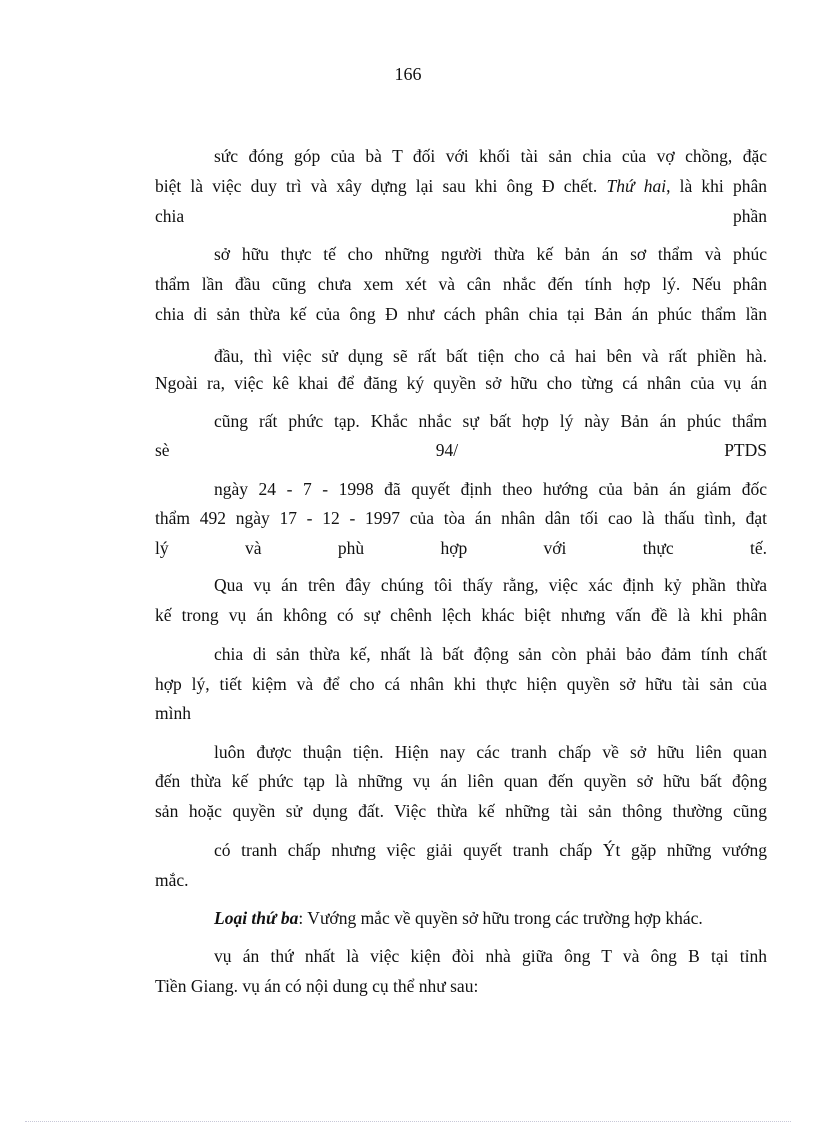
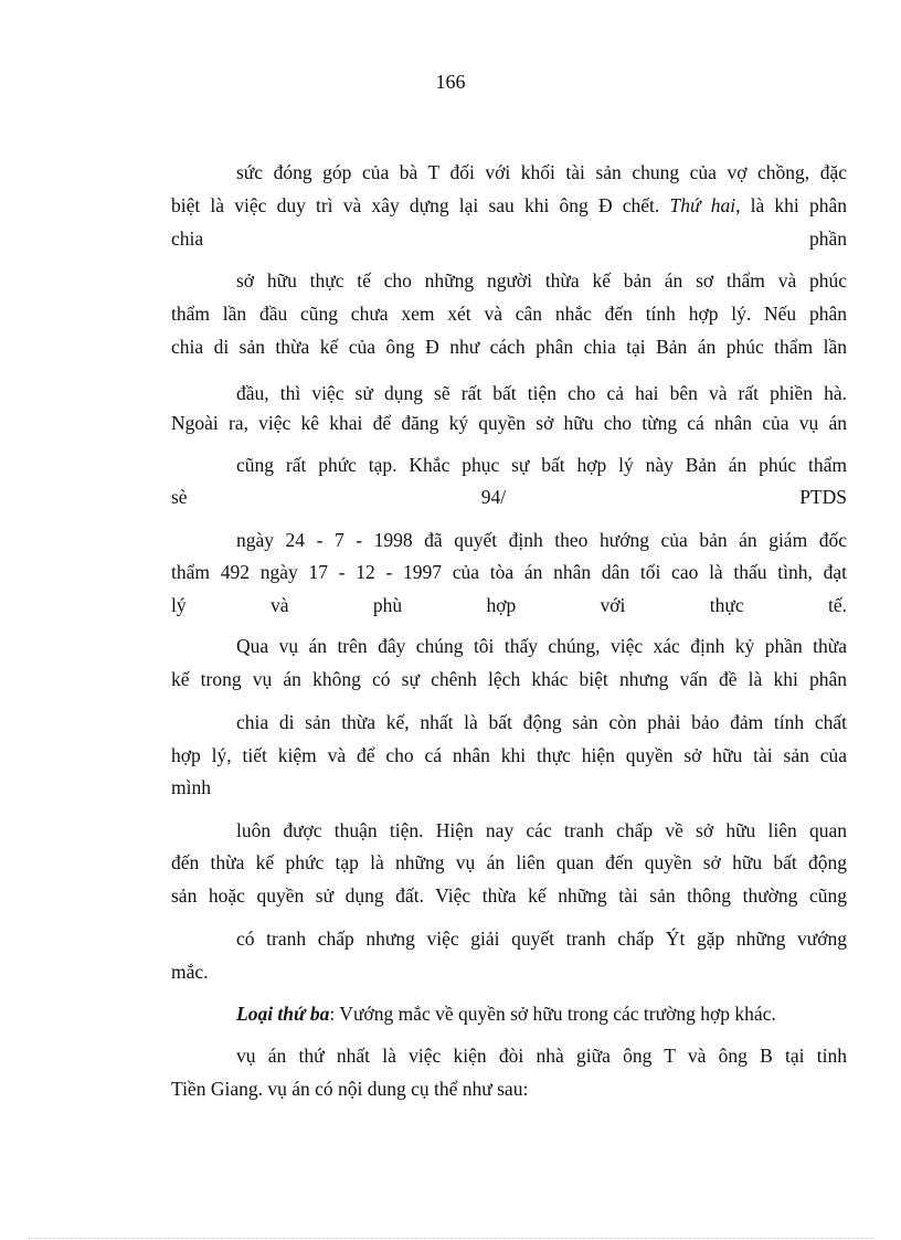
  166
- sức đóng góp của bà T đối với khối tài sản chia của vợ chồng, đặc
+ sức đóng góp của bà T đối với khối tài sản chung của vợ chồng, đặc
  biệt là việc duy trì và xây dựng lại sau khi ông Đ chết. Thứ hai, là khi phân
  chia
  phần
  sở hữu thực tế cho những người thừa kế bản án sơ thẩm và phúc
  thẩm lần đầu cũng chưa xem xét và cân nhắc đến tính hợp lý. Nếu phân
  chia di sản thừa kế của ông Đ như cách phân chia tại Bản án phúc thẩm lần
  đầu, thì việc sử dụng sẽ rất bất tiện cho cả hai bên và rất phiền hà.
  Ngoài ra, việc kê khai để đăng ký quyền sở hữu cho từng cá nhân của vụ án
- cũng rất phức tạp. Khắc nhắc sự bất hợp lý này Bản án phúc thẩm
+ cũng rất phức tạp. Khắc phục sự bất hợp lý này Bản án phúc thẩm
  sè
  94/
  PTDS
  ngày 24 - 7 - 1998 đã quyết định theo hướng của bản án giám đốc
  thẩm 492 ngày 17 - 12 - 1997 của tòa án nhân dân tối cao là thấu tình, đạt
  lý
  và
  phù
  hợp
  với
  thực
  tế.
- Qua vụ án trên đây chúng tôi thấy rằng, việc xác định kỷ phần thừa
+ Qua vụ án trên đây chúng tôi thấy chúng, việc xác định kỷ phần thừa
  kế trong vụ án không có sự chênh lệch khác biệt nhưng vấn đề là khi phân
  chia di sản thừa kế, nhất là bất động sản còn phải bảo đảm tính chất
  hợp lý, tiết kiệm và để cho cá nhân khi thực hiện quyền sở hữu tài sản của
  mình
  luôn được thuận tiện. Hiện nay các tranh chấp về sở hữu liên quan
  đến thừa kế phức tạp là những vụ án liên quan đến quyền sở hữu bất động
  sản hoặc quyền sử dụng đất. Việc thừa kế những tài sản thông thường cũng
  có tranh chấp nhưng việc giải quyết tranh chấp Ýt gặp những vướng
  mắc.
  Loại thứ ba: Vướng mắc về quyền sở hữu trong các trường hợp khác.
  vụ án thứ nhất là việc kiện đòi nhà giữa ông T và ông B tại tỉnh
  Tiền Giang. vụ án có nội dung cụ thể như sau:
